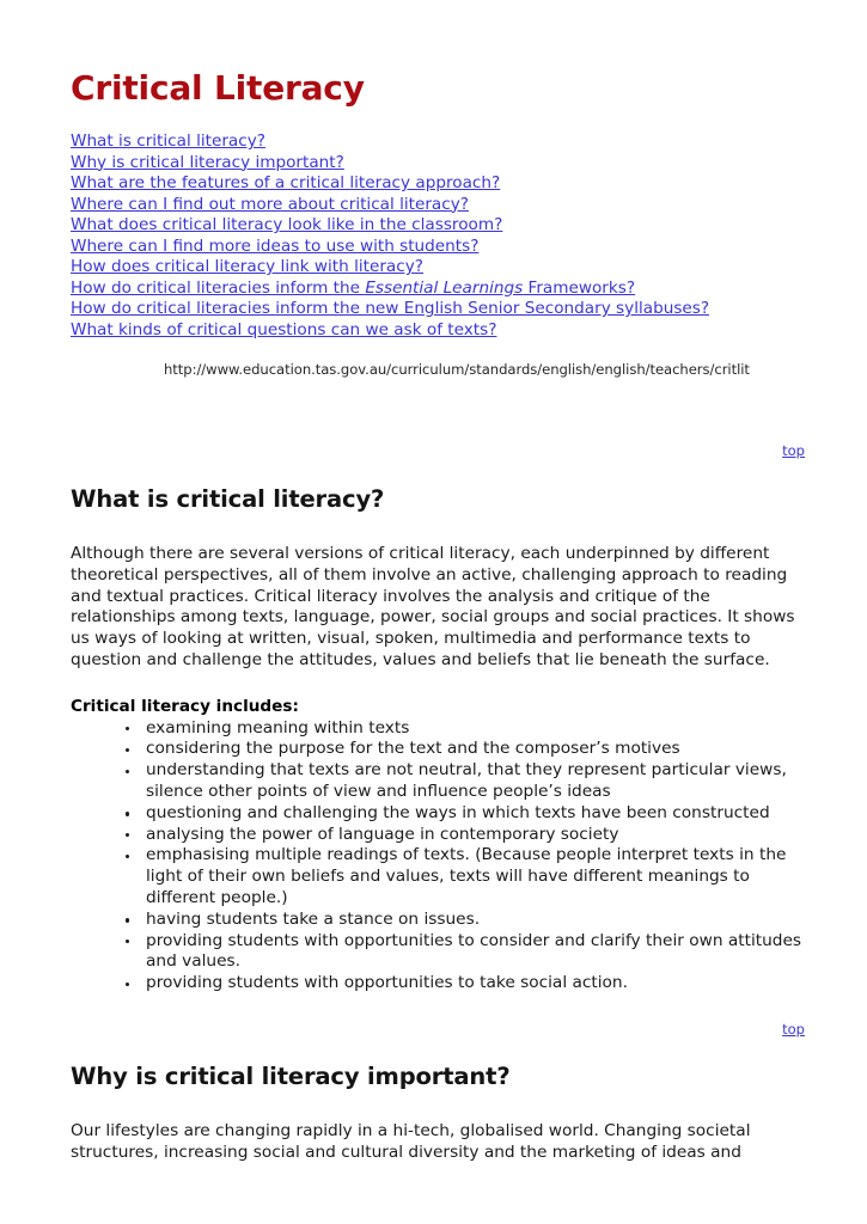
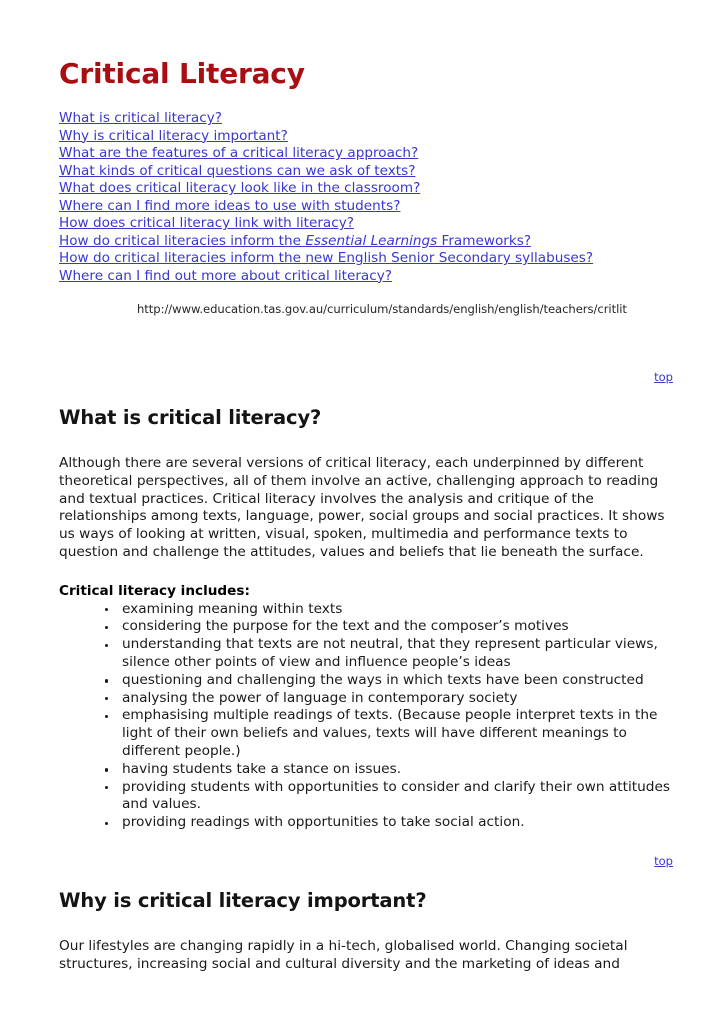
  Critical Literacy
  What is critical literacy?
  Why is critical literacy important?
  What are the features of a critical literacy approach?
- Where can I find out more about critical literacy?
+ What kinds of critical questions can we ask of texts?
  What does critical literacy look like in the classroom?
  Where can I find more ideas to use with students?
  How does critical literacy link with literacy?
  How do critical literacies inform the Essential Learnings Frameworks?
  How do critical literacies inform the new English Senior Secondary syllabuses?
- What kinds of critical questions can we ask of texts?
+ Where can I find out more about critical literacy?
  http://www.education.tas.gov.au/curriculum/standards/english/english/teachers/critlit
  top
  What is critical literacy?
  Although there are several versions of critical literacy, each underpinned by different theoretical perspectives, all of them involve an active, challenging approach to reading and textual practices. Critical literacy involves the analysis and critique of the relationships among texts, language, power, social groups and social practices. It shows us ways of looking at written, visual, spoken, multimedia and performance texts to question and challenge the attitudes, values and beliefs that lie beneath the surface.
  Critical literacy includes:
  examining meaning within texts
  considering the purpose for the text and the composer’s motives
  understanding that texts are not neutral, that they represent particular views, silence other points of view and influence people’s ideas
  questioning and challenging the ways in which texts have been constructed
  analysing the power of language in contemporary society
  emphasising multiple readings of texts. (Because people interpret texts in the light of their own beliefs and values, texts will have different meanings to different people.)
  having students take a stance on issues.
  providing students with opportunities to consider and clarify their own attitudes and values.
- providing students with opportunities to take social action.
+ providing readings with opportunities to take social action.
  top
  Why is critical literacy important?
  Our lifestyles are changing rapidly in a hi-tech, globalised world. Changing societal structures, increasing social and cultural diversity and the marketing of ideas and
